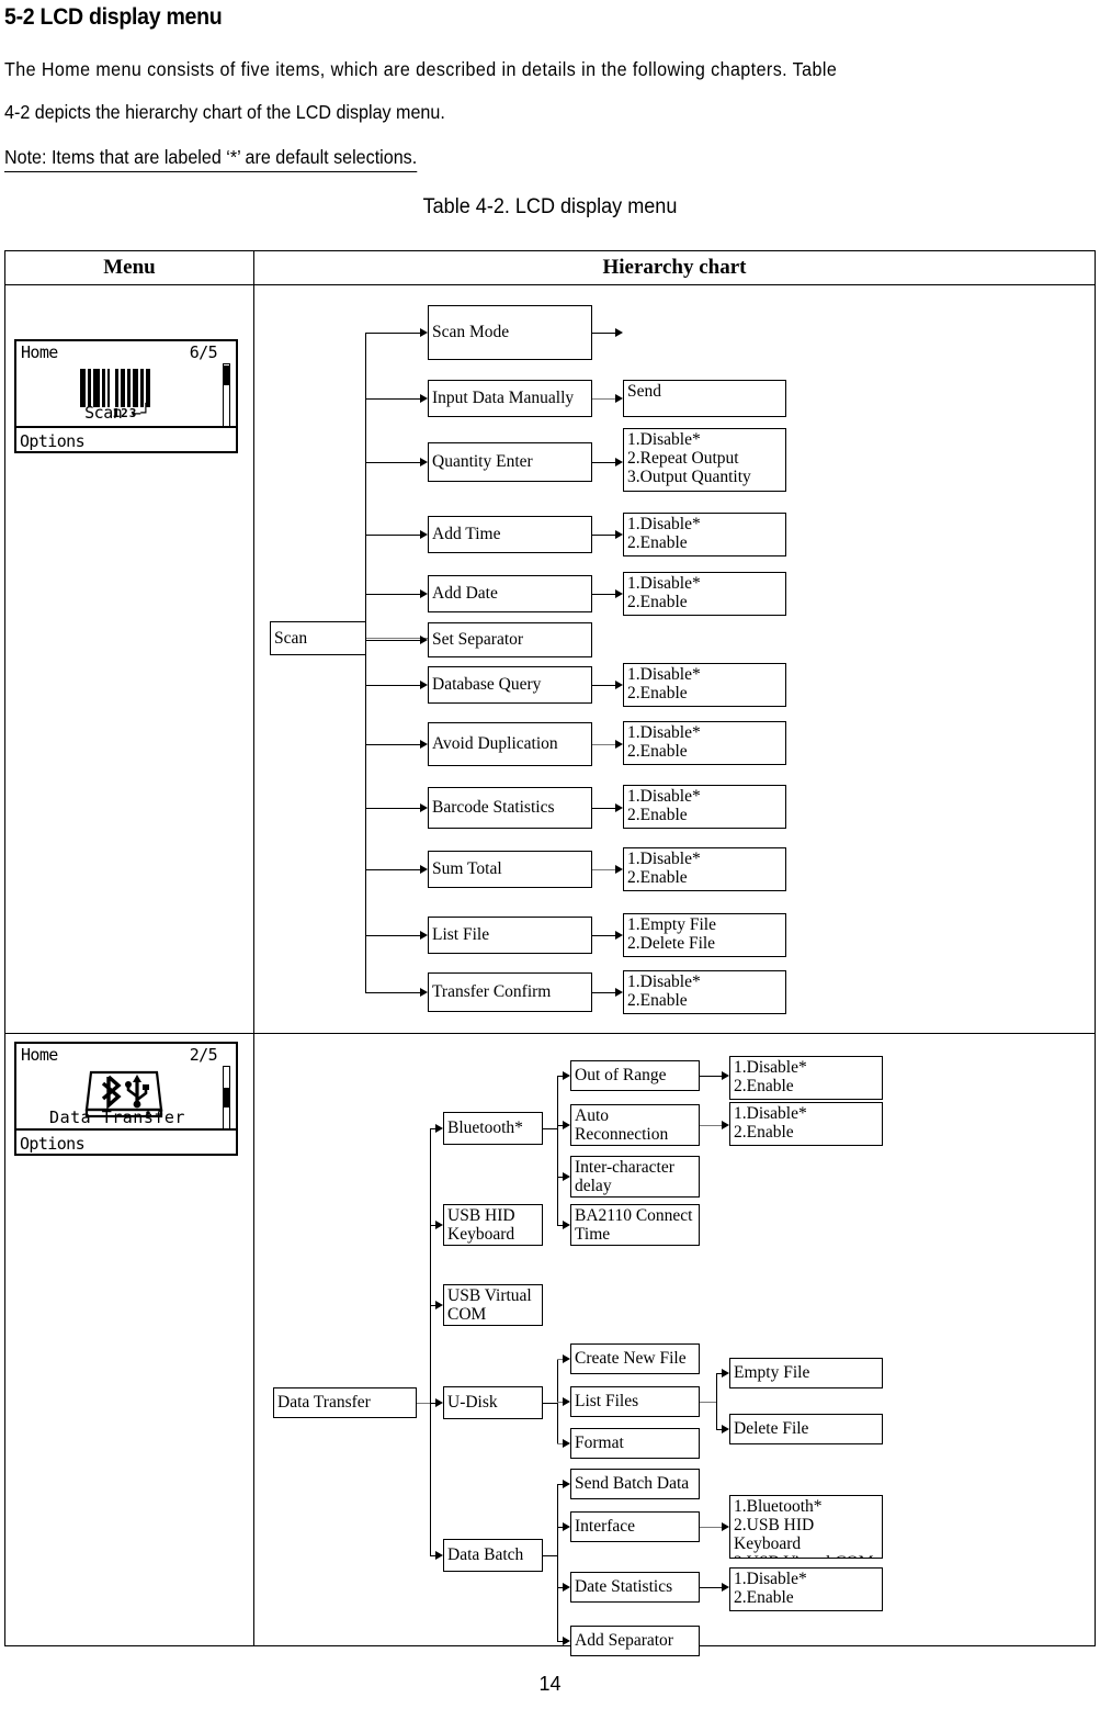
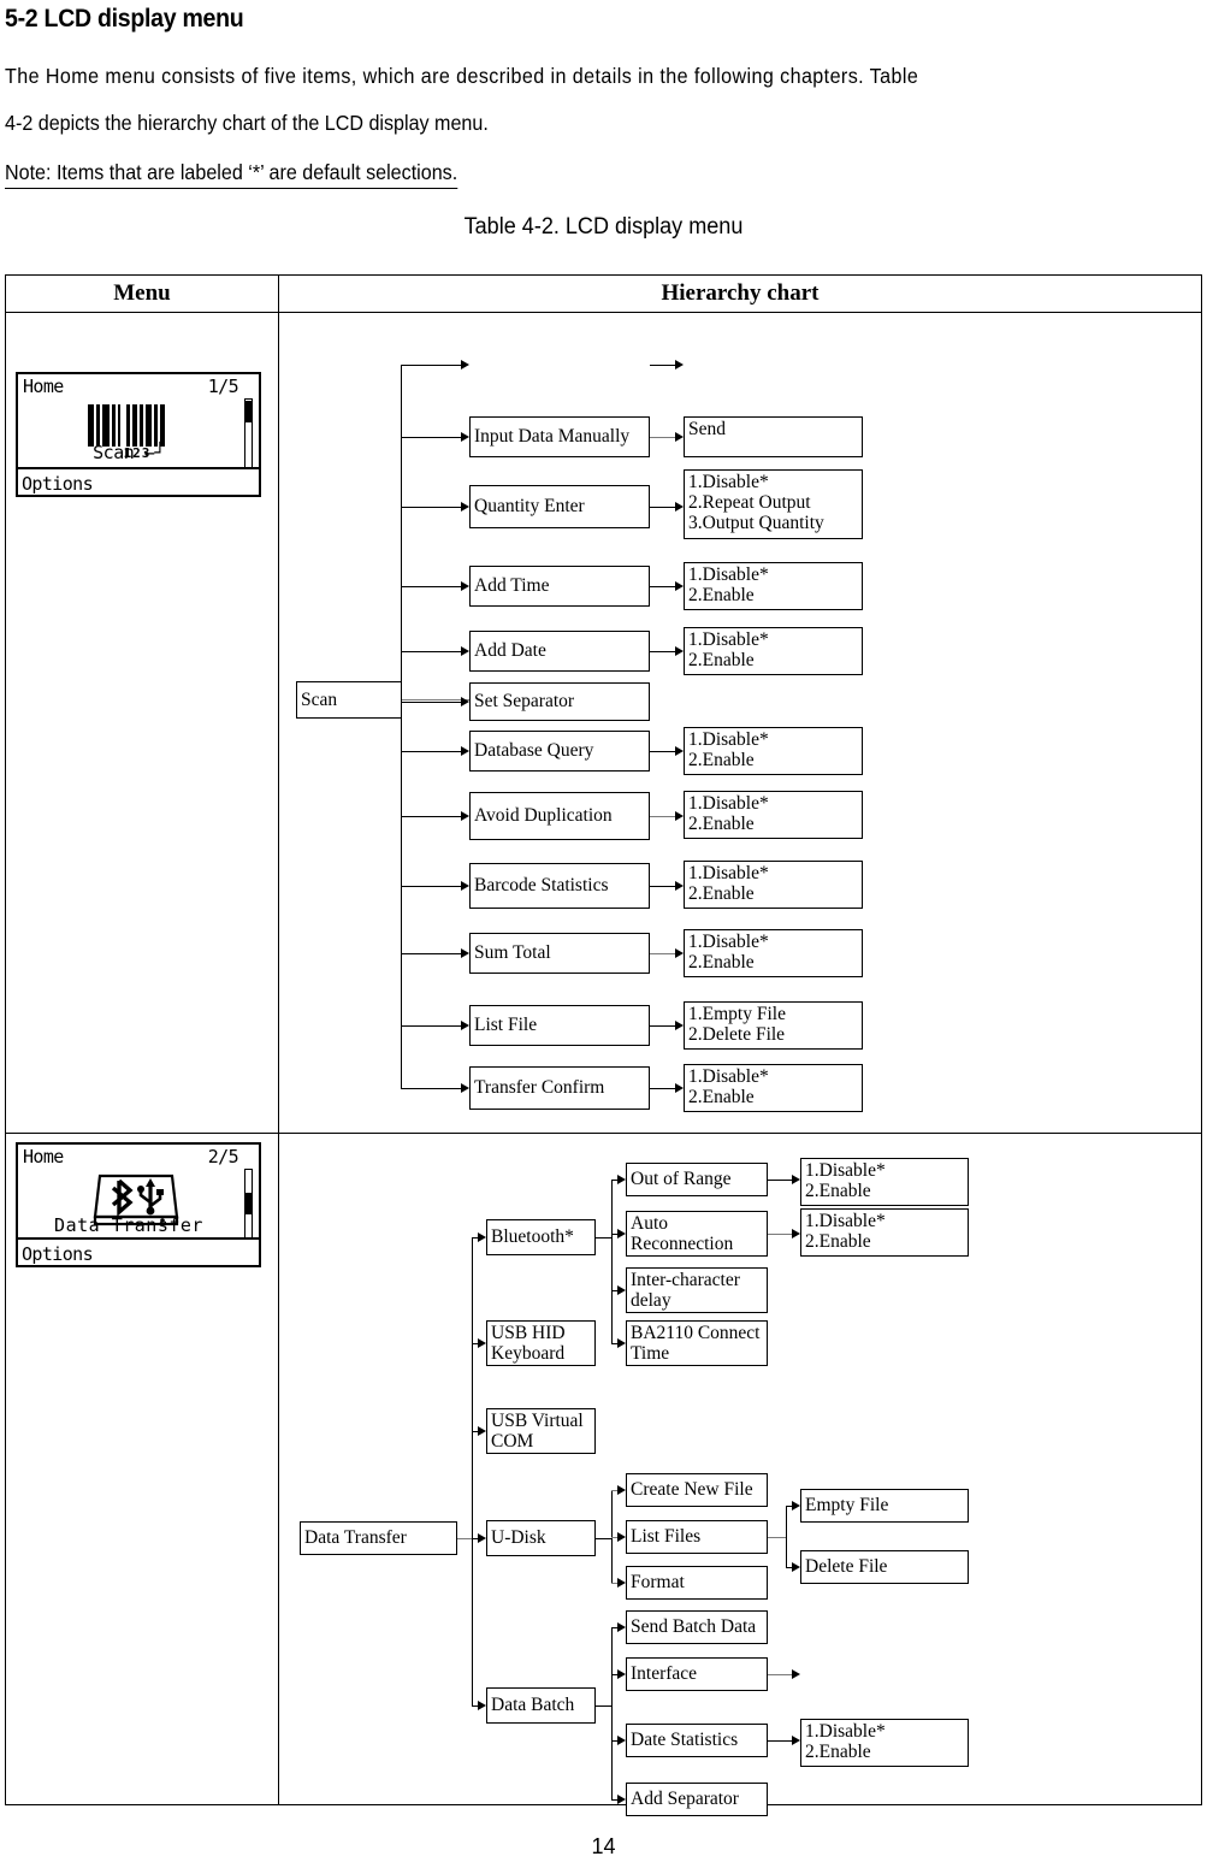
  5-2 LCD display menu
  The Home menu consists of five items, which are described in details in the following chapters. Table
  4-2 depicts the hierarchy chart of the LCD display menu.
  Note: Items that are labeled ‘*’ are default selections.
  Table 4-2. LCD display menu
  Menu
  Hierarchy chart
  Home
- 6/5
+ 1/5
  123
  Scan ←┘
  Options
  Home
  2/5
  Data Transfer
  Options
  Scan
- Scan Mode
  Input Data Manually
  Send
  Quantity Enter
  1.Disable*
  2.Repeat Output
  3.Output Quantity
  Add Time
  1.Disable*
  2.Enable
  Add Date
  1.Disable*
  2.Enable
  Set Separator
  Database Query
  1.Disable*
  2.Enable
  Avoid Duplication
  1.Disable*
  2.Enable
  Barcode Statistics
  1.Disable*
  2.Enable
  Sum Total
  1.Disable*
  2.Enable
  List File
  1.Empty File
  2.Delete File
  Transfer Confirm
  1.Disable*
  2.Enable
  Data Transfer
  Bluetooth*
  USB HID
  Keyboard
  USB Virtual
  COM
  U-Disk
  Data Batch
  Out of Range
  1.Disable*
  2.Enable
  Auto
  Reconnection
  1.Disable*
  2.Enable
  Inter-character
  delay
  BA2110 Connect
  Time
  Create New File
  List Files
  Format
  Empty File
  Delete File
  Send Batch Data
  Interface
- 1.Bluetooth*
- 2.USB HID Keyboard
  Date Statistics
  1.Disable*
  2.Enable
  Add Separator
  14
